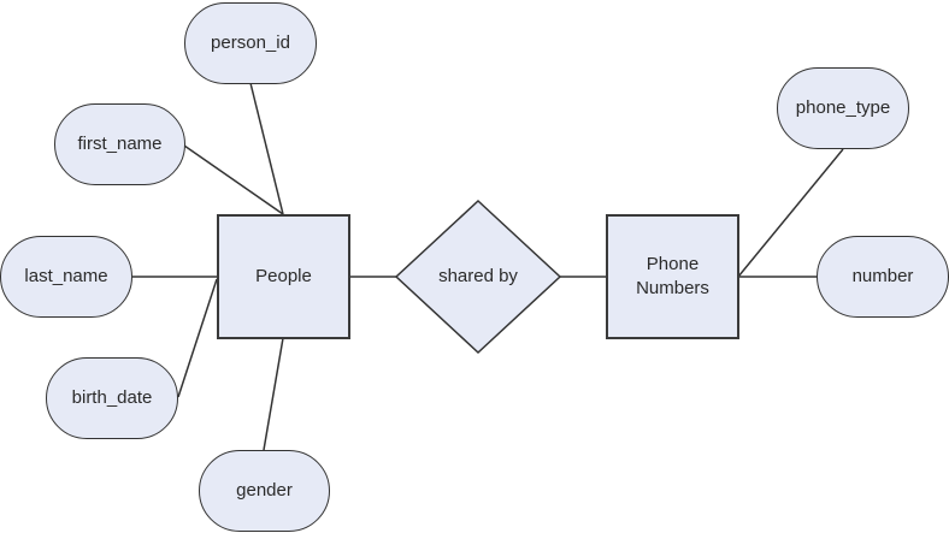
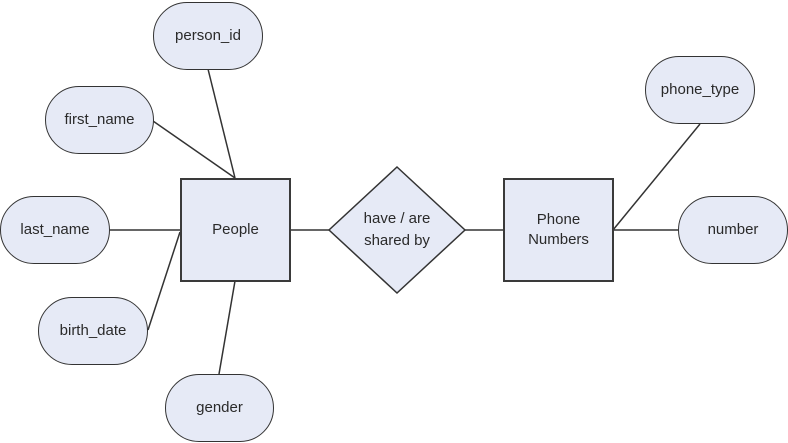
  person_id
  first_name
  last_name
  birth_date
  gender
  People
+ have / are
  shared by
  Phone
  Numbers
  phone_type
  number
